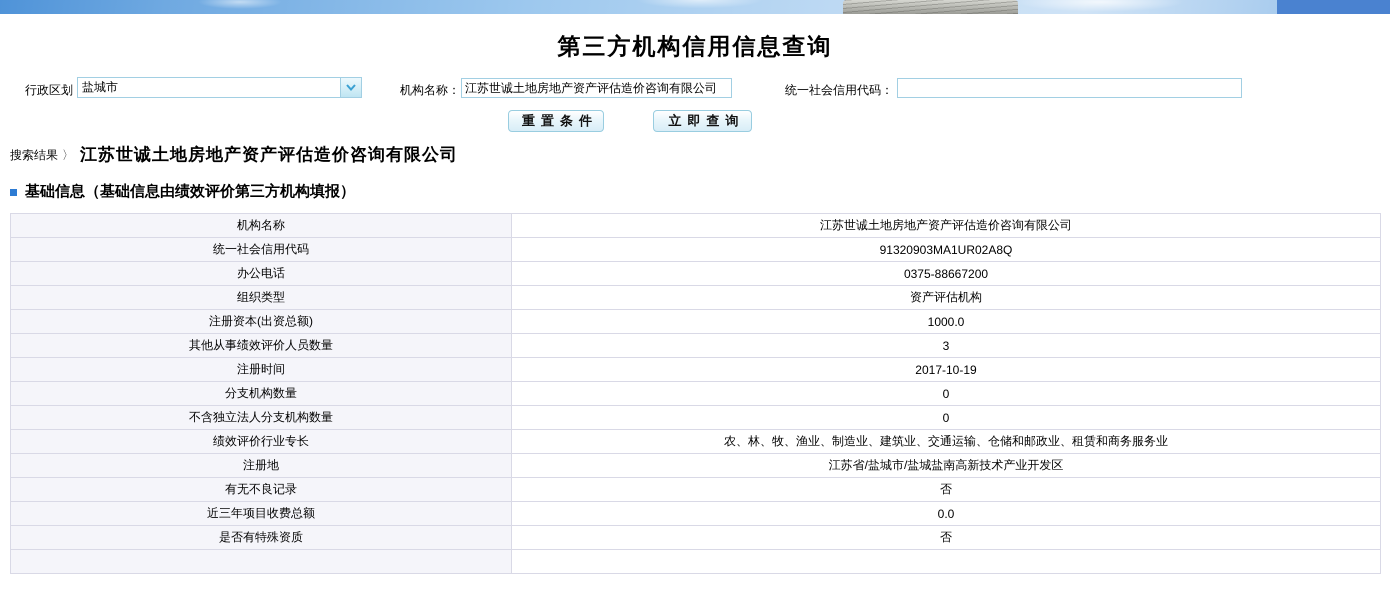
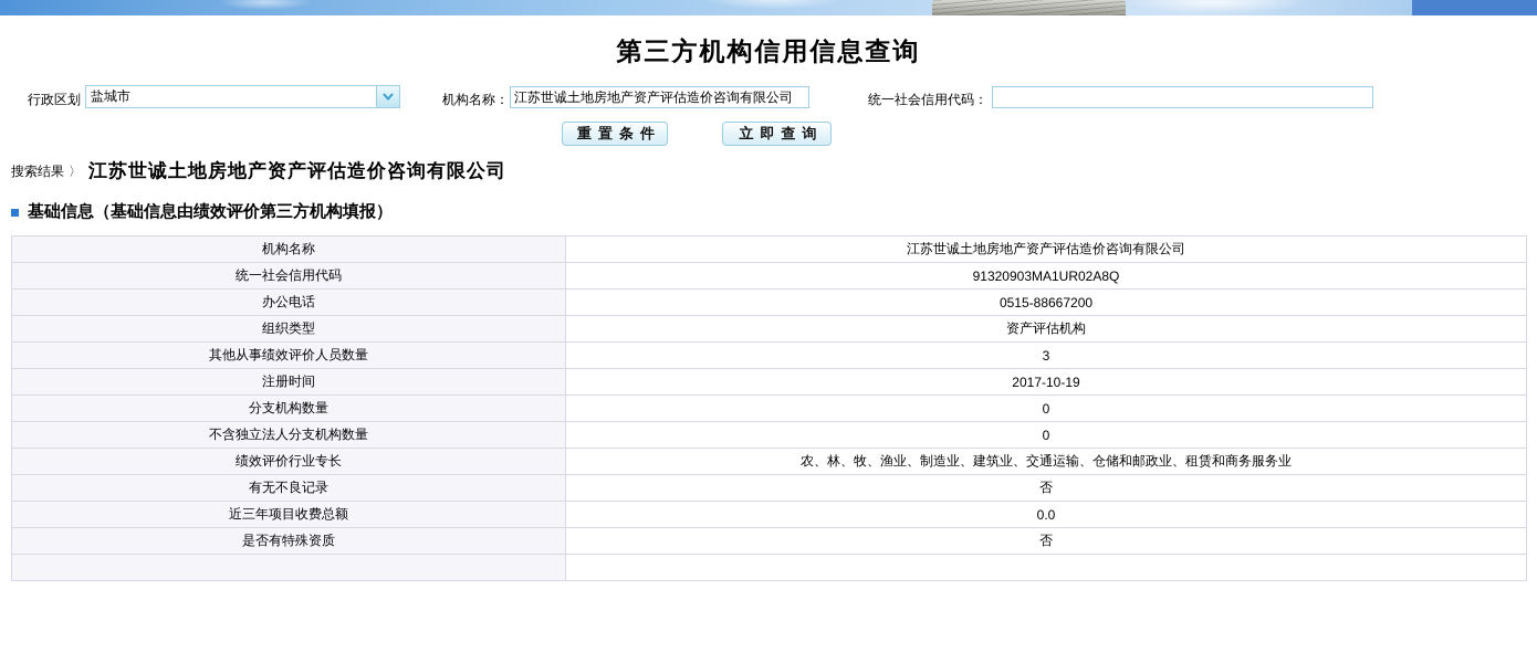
  第三方机构信用信息查询
  行政区划
  盐城市
  机构名称：
  江苏世诚土地房地产资产评估造价咨询有限公司
  统一社会信用代码：
  重置条件
  立即查询
  搜索结果
  〉
  江苏世诚土地房地产资产评估造价咨询有限公司
  基础信息（基础信息由绩效评价第三方机构填报）
  机构名称	江苏世诚土地房地产资产评估造价咨询有限公司
  统一社会信用代码	91320903MA1UR02A8Q
- 办公电话	0375-88667200
+ 办公电话	0515-88667200
  组织类型	资产评估机构
- 注册资本(出资总额)	1000.0
  其他从事绩效评价人员数量	3
  注册时间	2017-10-19
  分支机构数量	0
  不含独立法人分支机构数量	0
  绩效评价行业专长	农、林、牧、渔业、制造业、建筑业、交通运输、仓储和邮政业、租赁和商务服务业
- 注册地	江苏省/盐城市/盐城盐南高新技术产业开发区
  有无不良记录	否
  近三年项目收费总额	0.0
  是否有特殊资质	否
